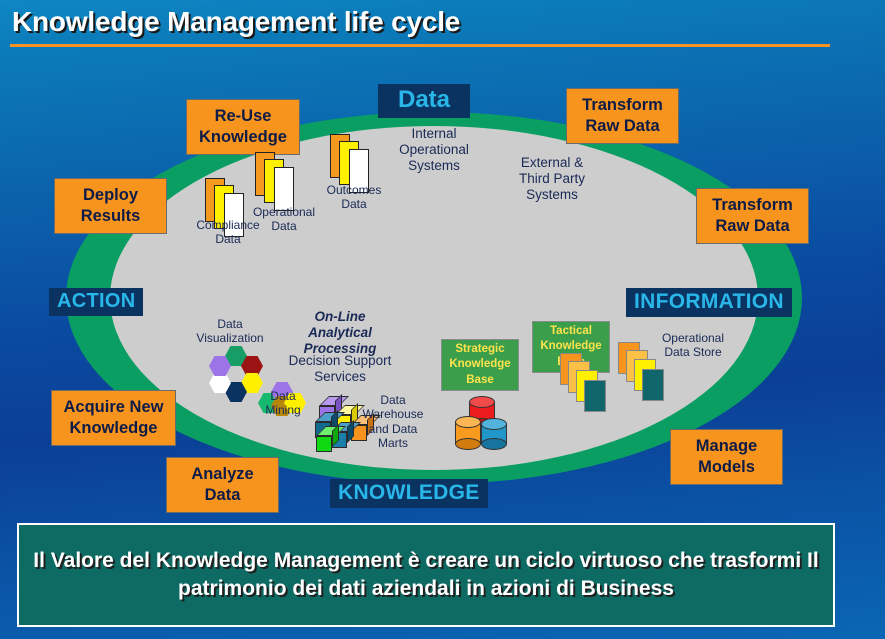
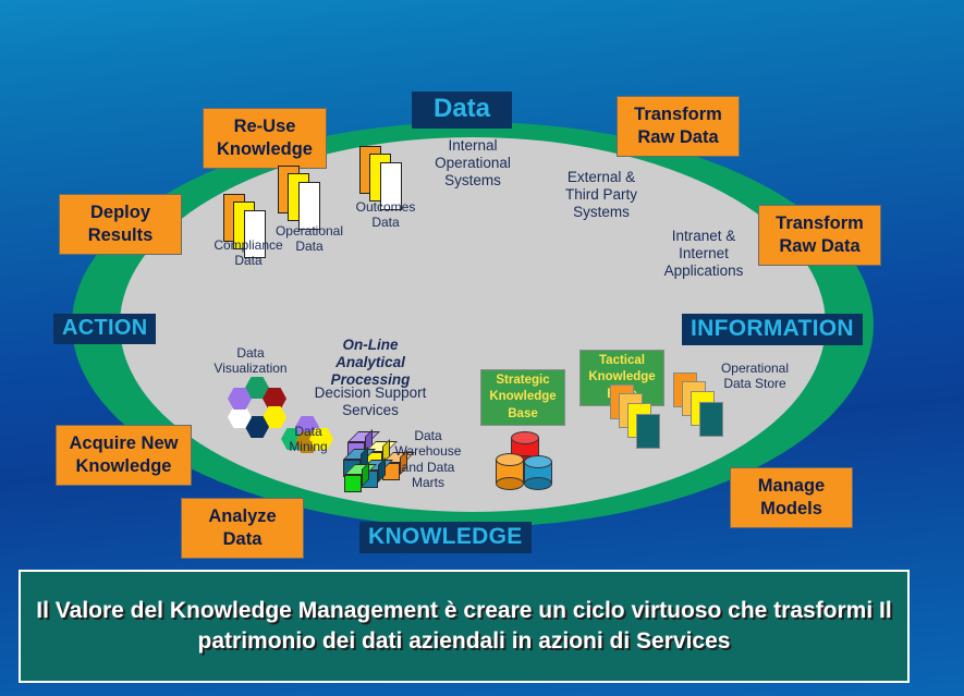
- Knowledge Management life cycle
  Data
  INFORMATION
  KNOWLEDGE
  ACTION
  Re-Use
  Knowledge
  Transform
  Raw Data
  Deploy
  Results
  Transform
  Raw Data
  Acquire New
  Knowledge
  Analyze
  Data
  Manage
  Models
  Compliance
  Data
  Operational
  Data
  Outcomes
  Data
  Internal
  Operational
  Systems
  External &
  Third Party
  Systems
+ Intranet &
+ Internet
+ Applications
  Data
  Visualization
  On-Line
  Analytical
  Processing
  Decision Support
  Services
  Data
  Mining
  Data
  Warehouse
  and Data
  Marts
  Strategic
  Knowledge
  Base
  Tactical
  Knowledge
  Operational
  Data Store
- Il Valore del Knowledge Management è creare un ciclo virtuoso che trasformi Il patrimonio dei dati aziendali in azioni di Business
+ Il Valore del Knowledge Management è creare un ciclo virtuoso che trasformi Il patrimonio dei dati aziendali in azioni di Services
